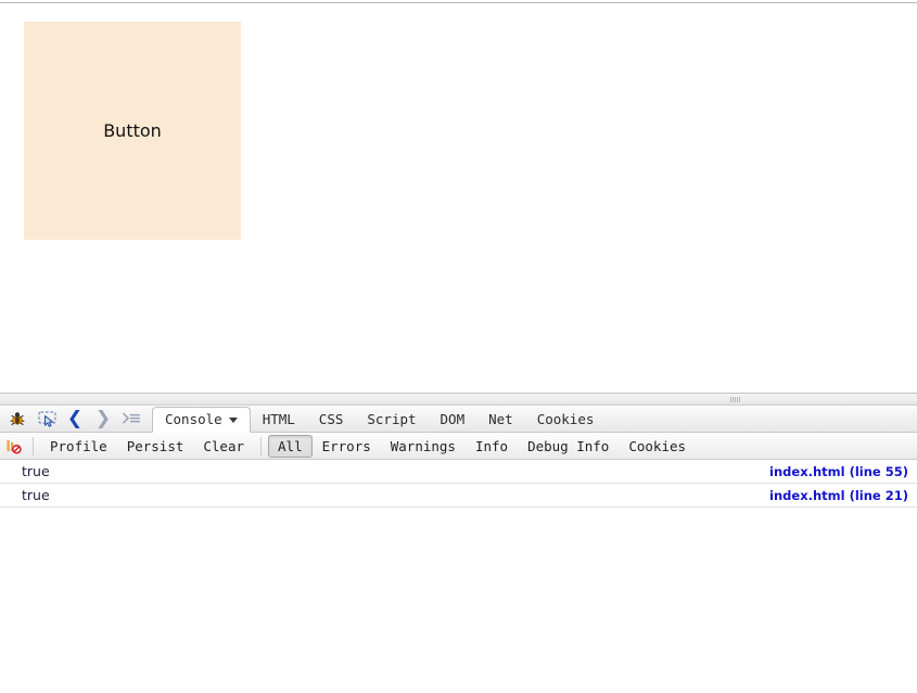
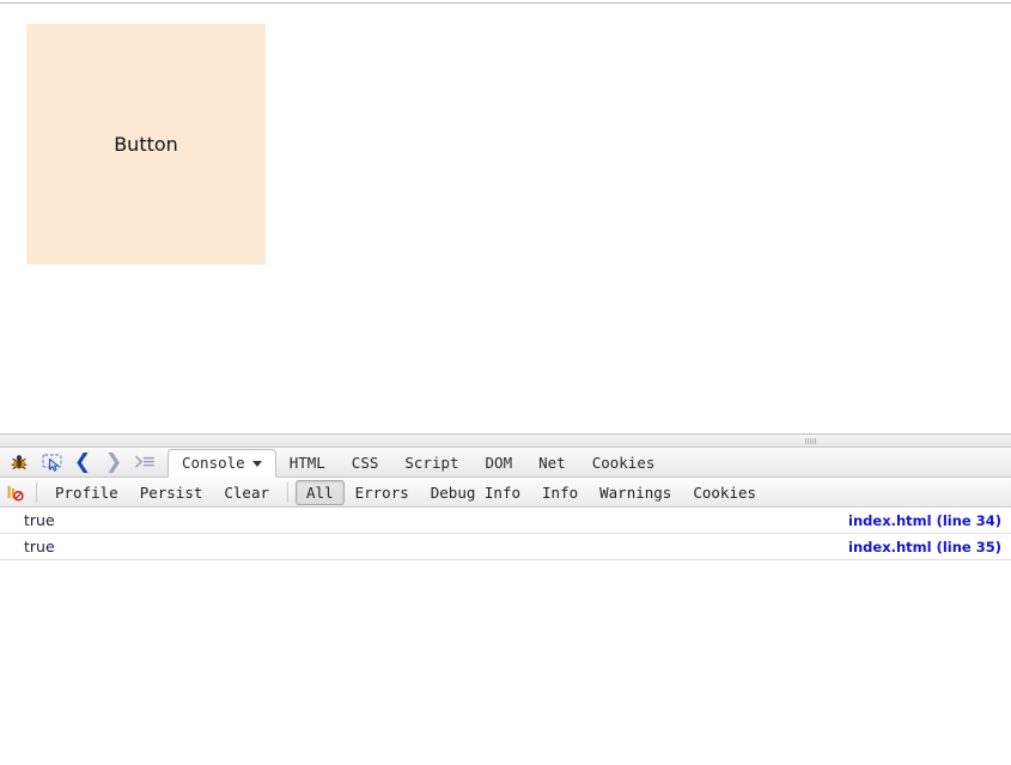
  Button
  ❮
  ❯
  Console
  HTML
  CSS
  Script
  DOM
  Net
  Cookies
  Profile
  Persist
  Clear
  All
  Errors
- Warnings
+ Debug Info
  Info
- Debug Info
+ Warnings
  Cookies
  true
- index.html (line 55)
+ index.html (line 34)
  true
- index.html (line 21)
+ index.html (line 35)
